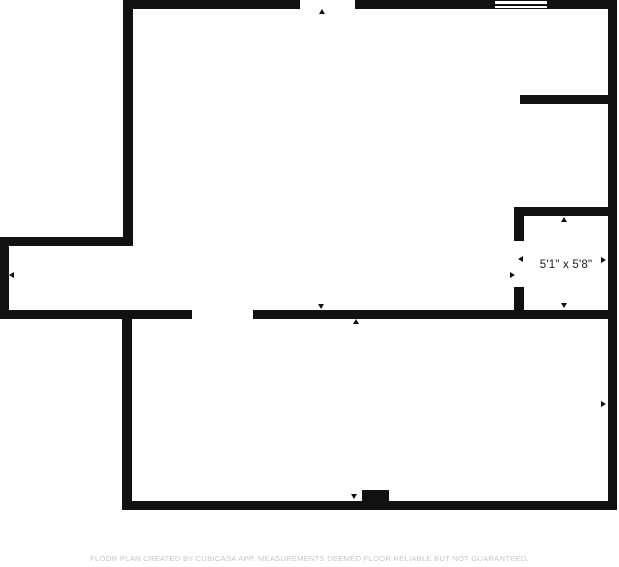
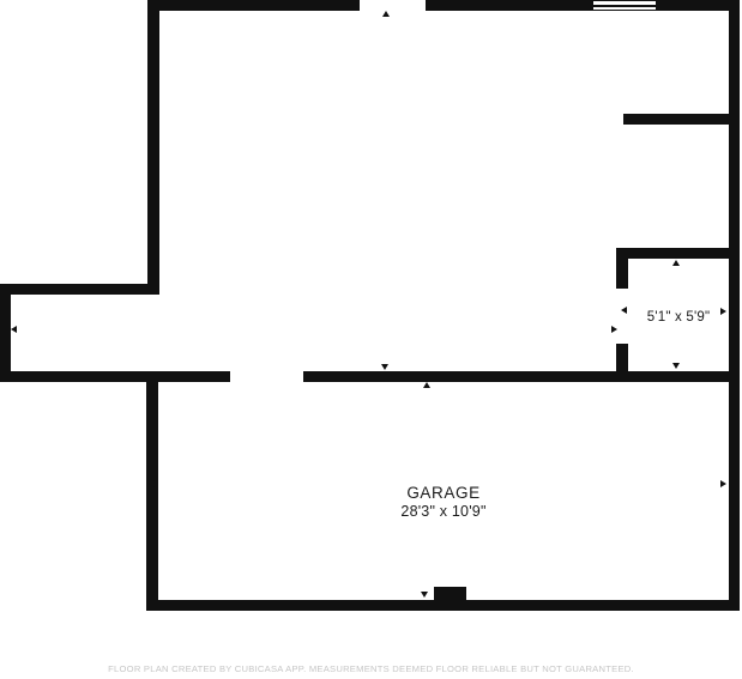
- 5'1" x 5'8"
+ 5'1" x 5'9"
+ GARAGE
+ 28'3" x 10'9"
  FLOOR PLAN CREATED BY CUBICASA APP. MEASUREMENTS DEEMED FLOOR RELIABLE BUT NOT GUARANTEED.
